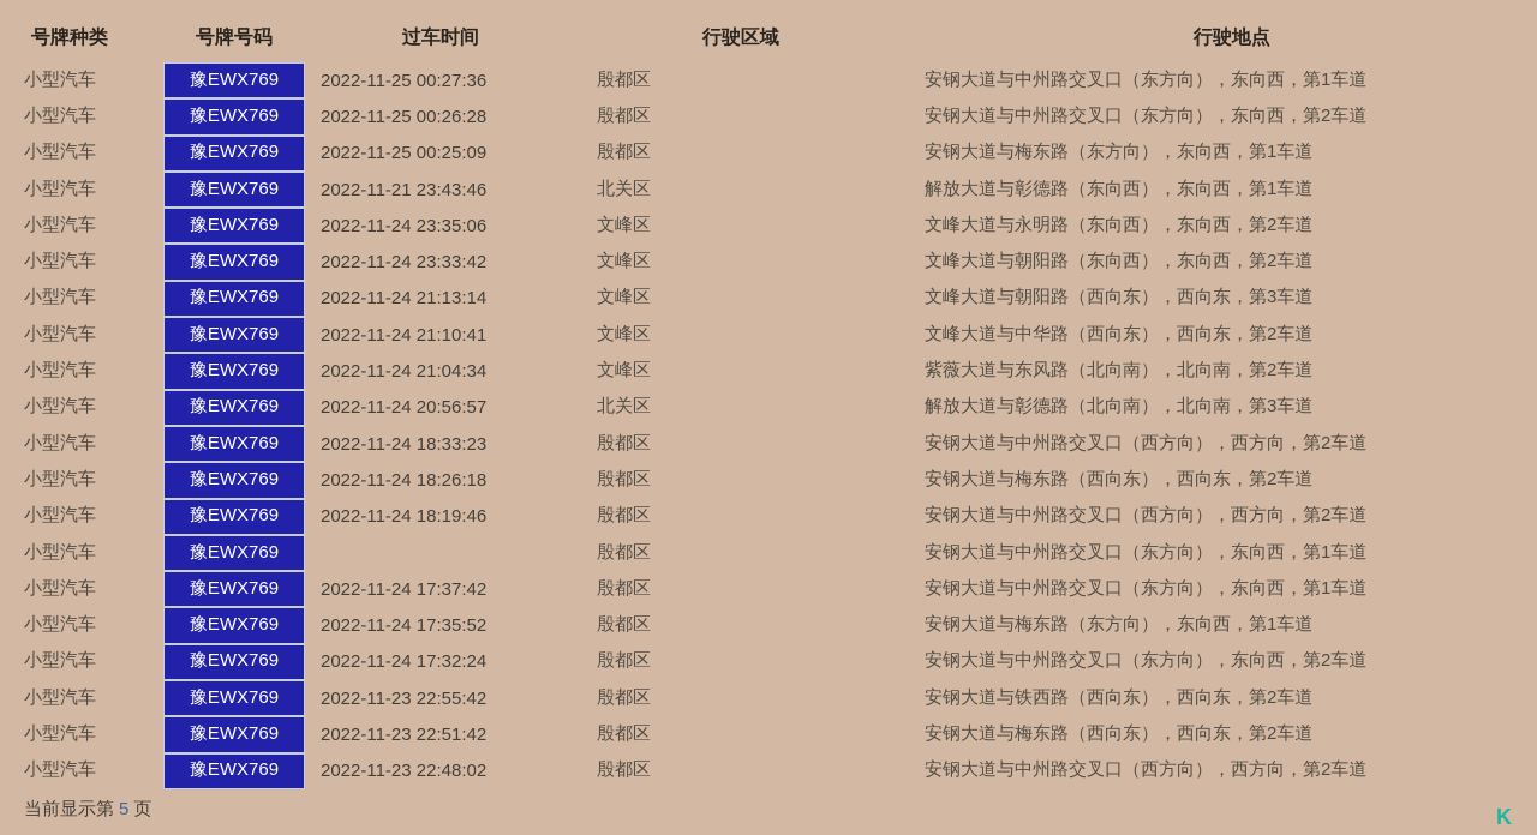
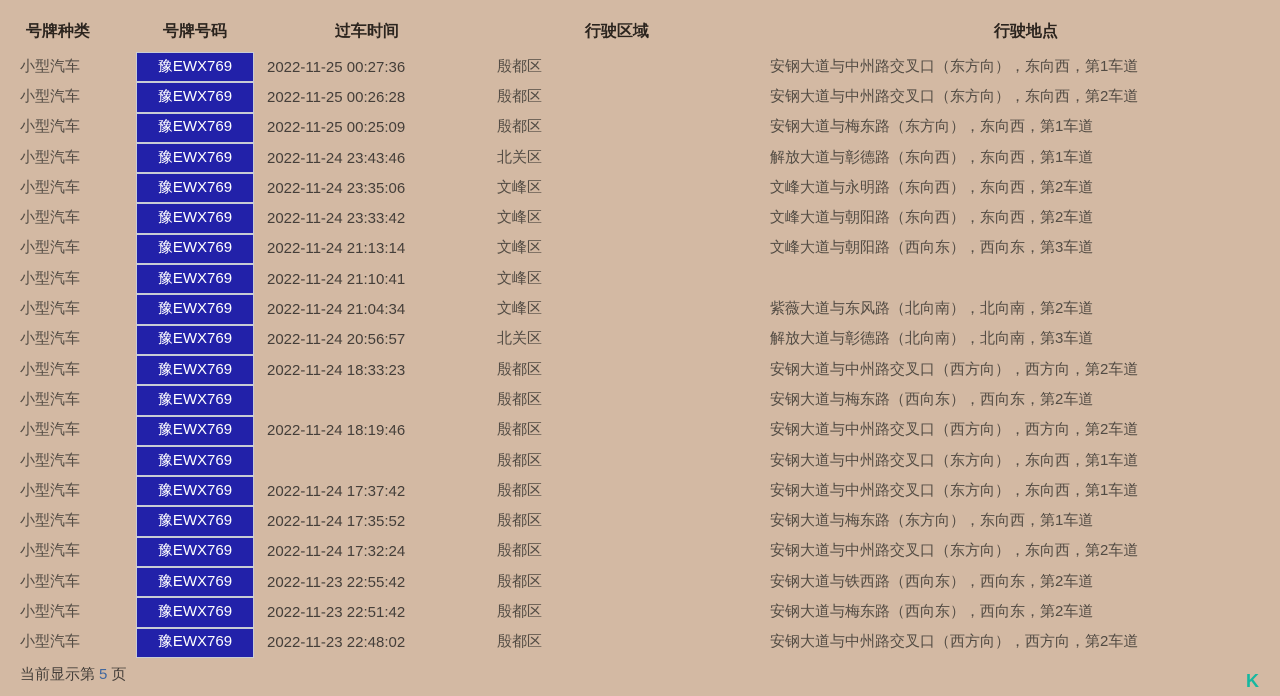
  号牌种类
  号牌号码
  过车时间
  行驶区域
  行驶地点
  小型汽车
  豫EWX769
  2022-11-25 00:27:36
  殷都区
  安钢大道与中州路交叉口（东方向），东向西，第1车道
  小型汽车
  豫EWX769
  2022-11-25 00:26:28
  殷都区
  安钢大道与中州路交叉口（东方向），东向西，第2车道
  小型汽车
  豫EWX769
  2022-11-25 00:25:09
  殷都区
  安钢大道与梅东路（东方向），东向西，第1车道
  小型汽车
  豫EWX769
- 2022-11-21 23:43:46
+ 2022-11-24 23:43:46
  北关区
  解放大道与彰德路（东向西），东向西，第1车道
  小型汽车
  豫EWX769
  2022-11-24 23:35:06
  文峰区
  文峰大道与永明路（东向西），东向西，第2车道
  小型汽车
  豫EWX769
  2022-11-24 23:33:42
  文峰区
  文峰大道与朝阳路（东向西），东向西，第2车道
  小型汽车
  豫EWX769
  2022-11-24 21:13:14
  文峰区
  文峰大道与朝阳路（西向东），西向东，第3车道
  小型汽车
  豫EWX769
  2022-11-24 21:10:41
  文峰区
- 文峰大道与中华路（西向东），西向东，第2车道
  小型汽车
  豫EWX769
  2022-11-24 21:04:34
  文峰区
  紫薇大道与东风路（北向南），北向南，第2车道
  小型汽车
  豫EWX769
  2022-11-24 20:56:57
  北关区
  解放大道与彰德路（北向南），北向南，第3车道
  小型汽车
  豫EWX769
  2022-11-24 18:33:23
  殷都区
  安钢大道与中州路交叉口（西方向），西方向，第2车道
  小型汽车
  豫EWX769
- 2022-11-24 18:26:18
  殷都区
  安钢大道与梅东路（西向东），西向东，第2车道
  小型汽车
  豫EWX769
  2022-11-24 18:19:46
  殷都区
  安钢大道与中州路交叉口（西方向），西方向，第2车道
  小型汽车
  豫EWX769
  殷都区
  安钢大道与中州路交叉口（东方向），东向西，第1车道
  小型汽车
  豫EWX769
  2022-11-24 17:37:42
  殷都区
  安钢大道与中州路交叉口（东方向），东向西，第1车道
  小型汽车
  豫EWX769
  2022-11-24 17:35:52
  殷都区
  安钢大道与梅东路（东方向），东向西，第1车道
  小型汽车
  豫EWX769
  2022-11-24 17:32:24
  殷都区
  安钢大道与中州路交叉口（东方向），东向西，第2车道
  小型汽车
  豫EWX769
  2022-11-23 22:55:42
  殷都区
  安钢大道与铁西路（西向东），西向东，第2车道
  小型汽车
  豫EWX769
  2022-11-23 22:51:42
  殷都区
  安钢大道与梅东路（西向东），西向东，第2车道
  小型汽车
  豫EWX769
  2022-11-23 22:48:02
  殷都区
  安钢大道与中州路交叉口（西方向），西方向，第2车道
  当前显示第 5 页
  K
